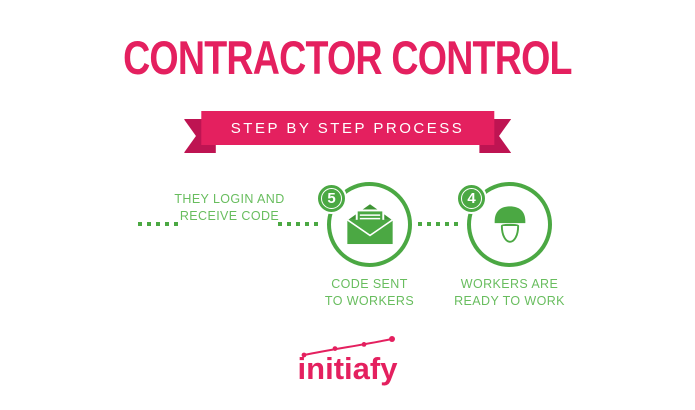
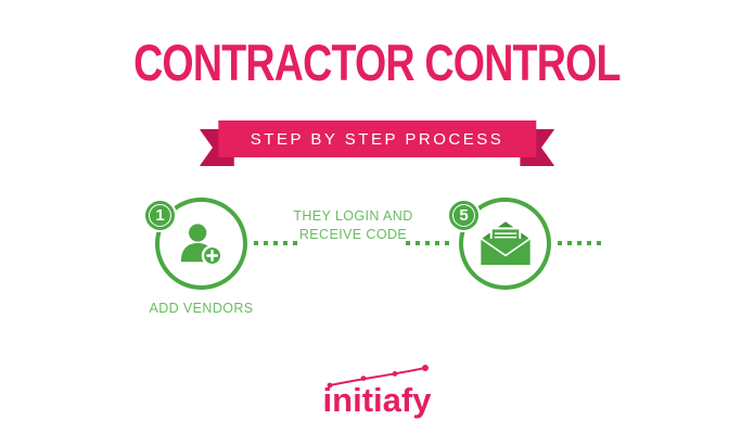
  CONTRACTOR CONTROL
  STEP BY STEP PROCESS
+ 1
+ ADD VENDORS
  THEY LOGIN AND
  RECEIVE CODE
  5
- CODE SENT
- TO WORKERS
- 4
- WORKERS ARE
- READY TO WORK
  initiafy
